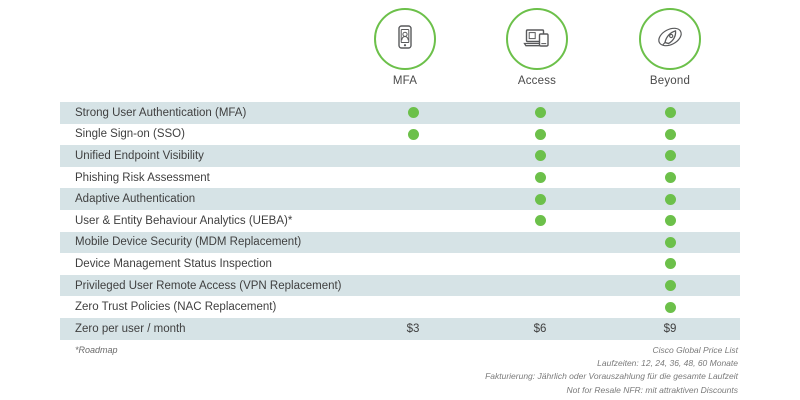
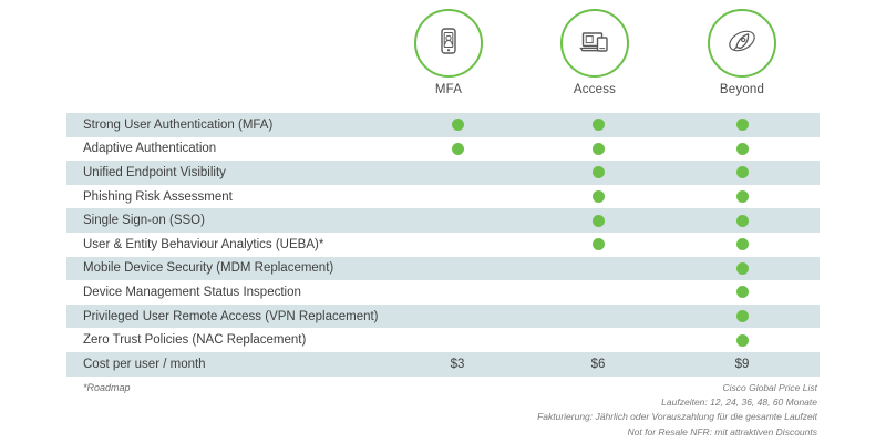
  MFA
  Access
  Beyond
  Strong User Authentication (MFA)
- Single Sign-on (SSO)
+ Adaptive Authentication
  Unified Endpoint Visibility
  Phishing Risk Assessment
- Adaptive Authentication
+ Single Sign-on (SSO)
  User & Entity Behaviour Analytics (UEBA)*
  Mobile Device Security (MDM Replacement)
  Device Management Status Inspection
  Privileged User Remote Access (VPN Replacement)
  Zero Trust Policies (NAC Replacement)
- Zero per user / month
+ Cost per user / month
  $3
  $6
  $9
  *Roadmap
  Cisco Global Price List
  Laufzeiten: 12, 24, 36, 48, 60 Monate
  Fakturierung: Jährlich oder Vorauszahlung für die gesamte Laufzeit
  Not for Resale NFR: mit attraktiven Discounts
